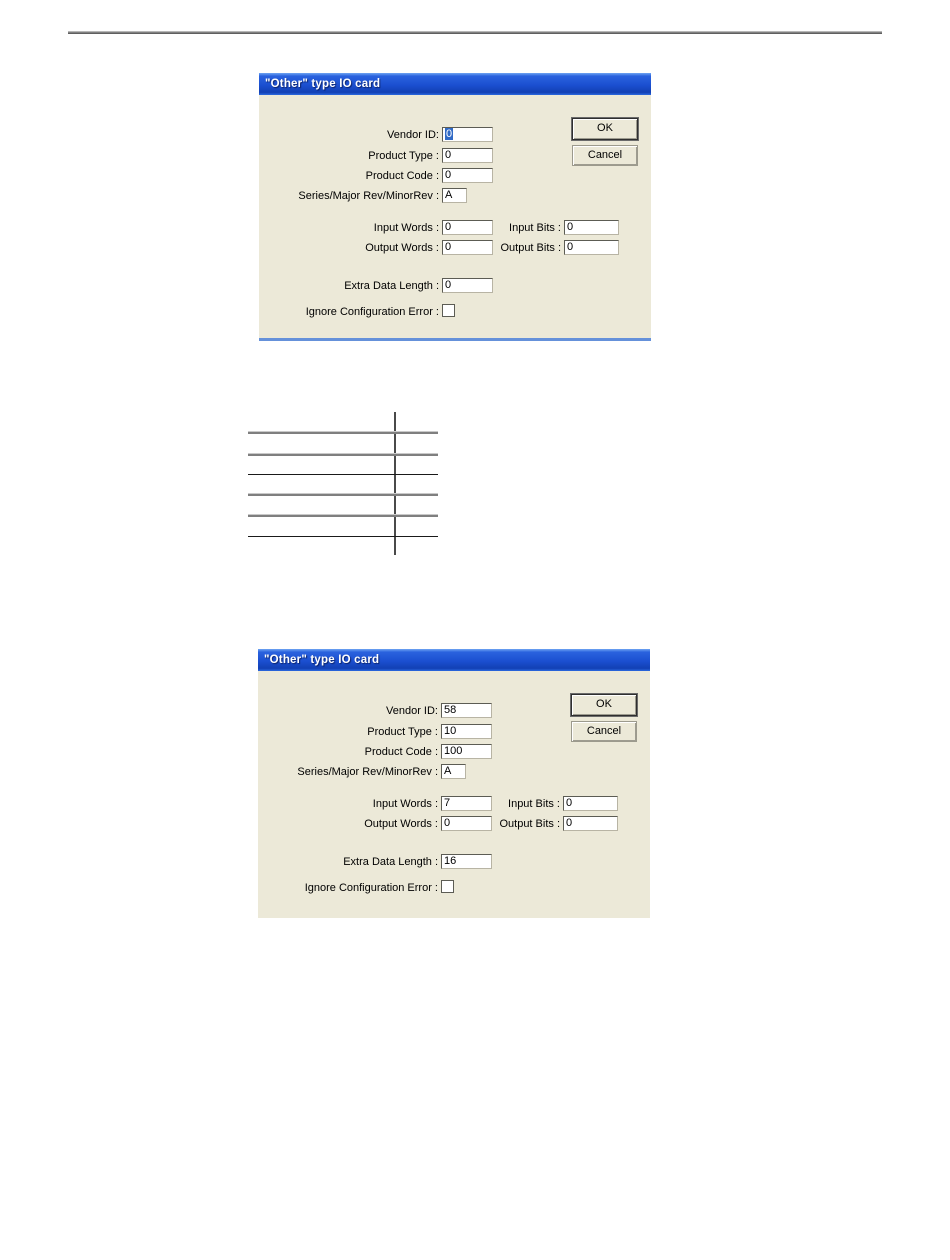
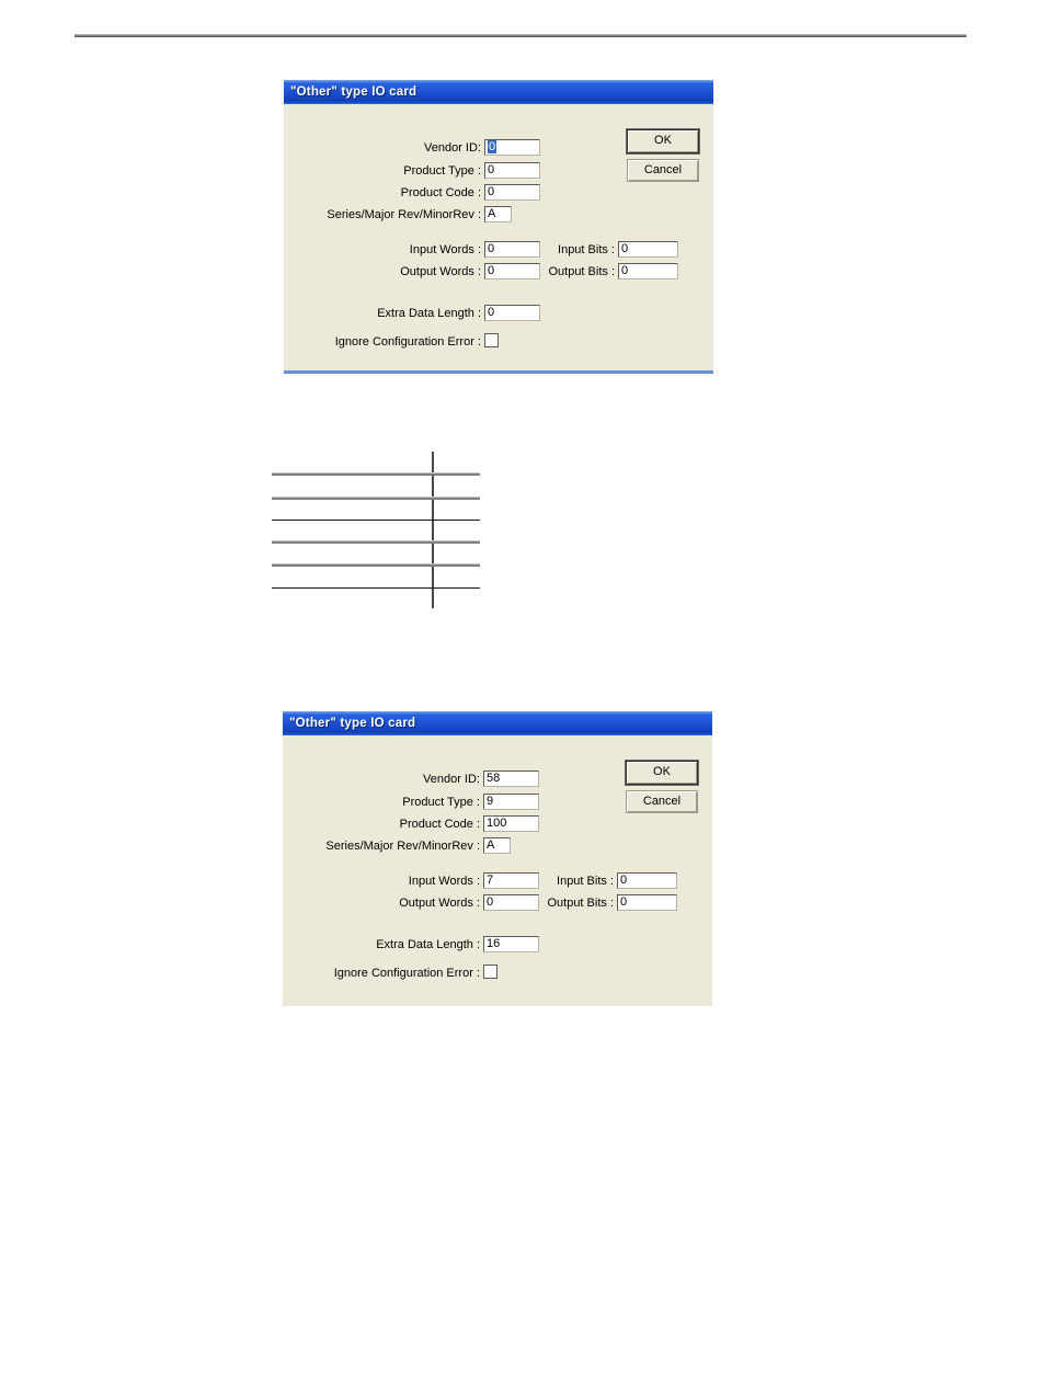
  "Other" type IO card
  Vendor ID:
  0
  Product Type :
  0
  Product Code :
  0
  Series/Major Rev/MinorRev :
  A
  Input Words :
  0
  Input Bits :
  0
  Output Words :
  0
  Output Bits :
  0
  Extra Data Length :
  0
  Ignore Configuration Error :
  OK
  Cancel
  "Other" type IO card
  Vendor ID:
  58
  Product Type :
- 10
+ 9
  Product Code :
  100
  Series/Major Rev/MinorRev :
  A
  Input Words :
  7
  Input Bits :
  0
  Output Words :
  0
  Output Bits :
  0
  Extra Data Length :
  16
  Ignore Configuration Error :
  OK
  Cancel
